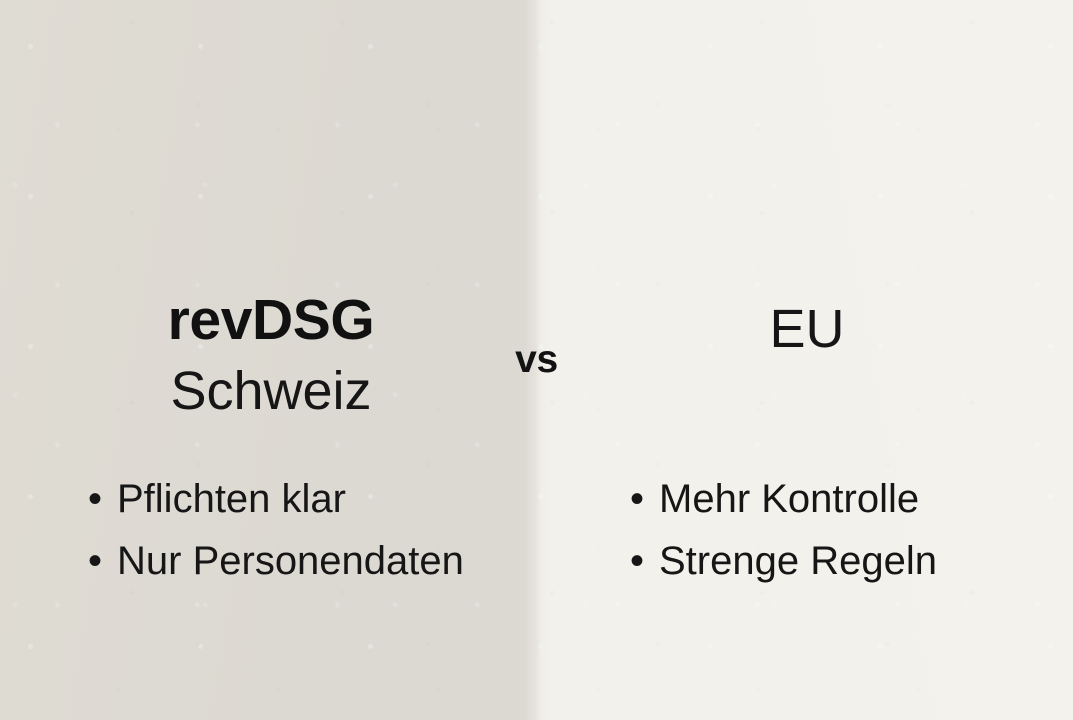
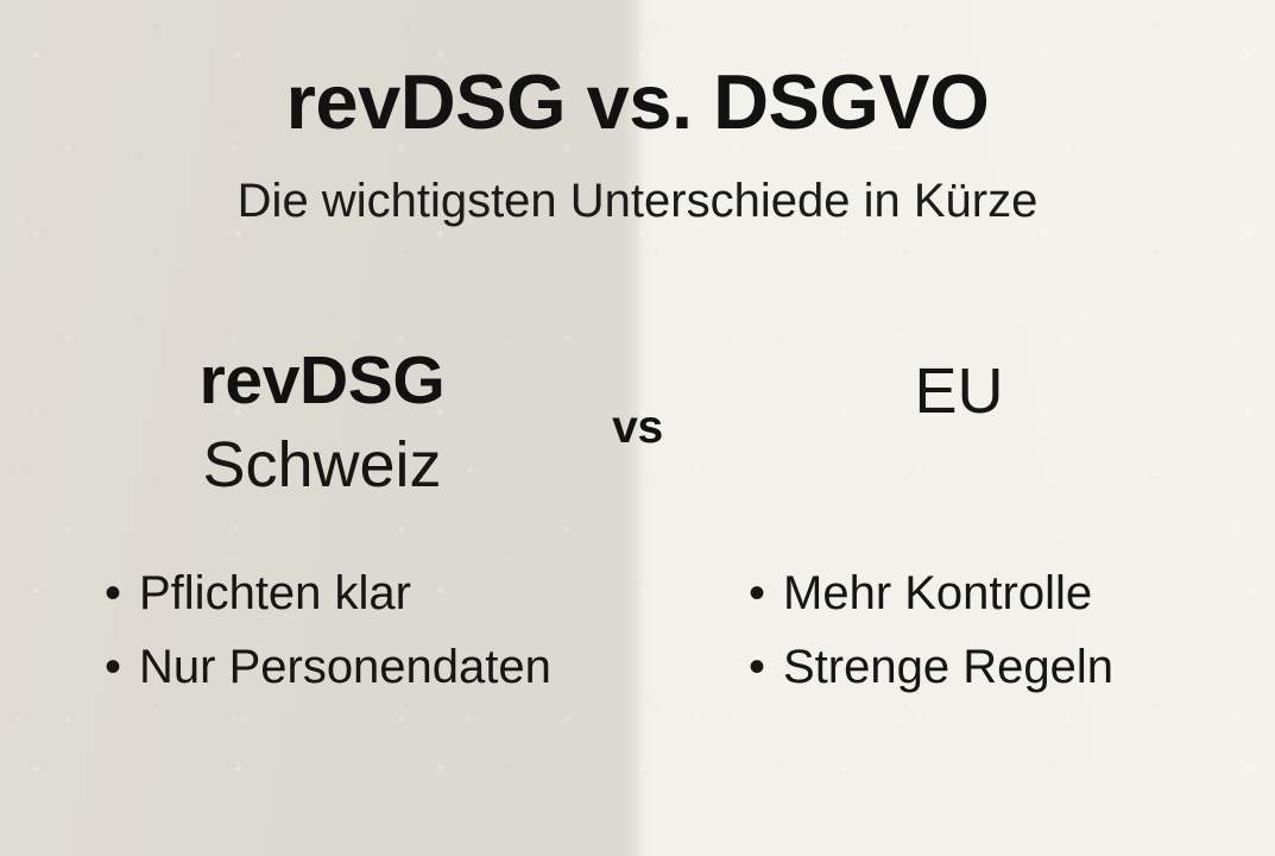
+ revDSG vs. DSGVO
+ Die wichtigsten Unterschiede in Kürze
  revDSG
  Schweiz
  EU
  vs
  •
  Pflichten klar
  •
  Nur Personendaten
  •
  Mehr Kontrolle
  •
  Strenge Regeln
